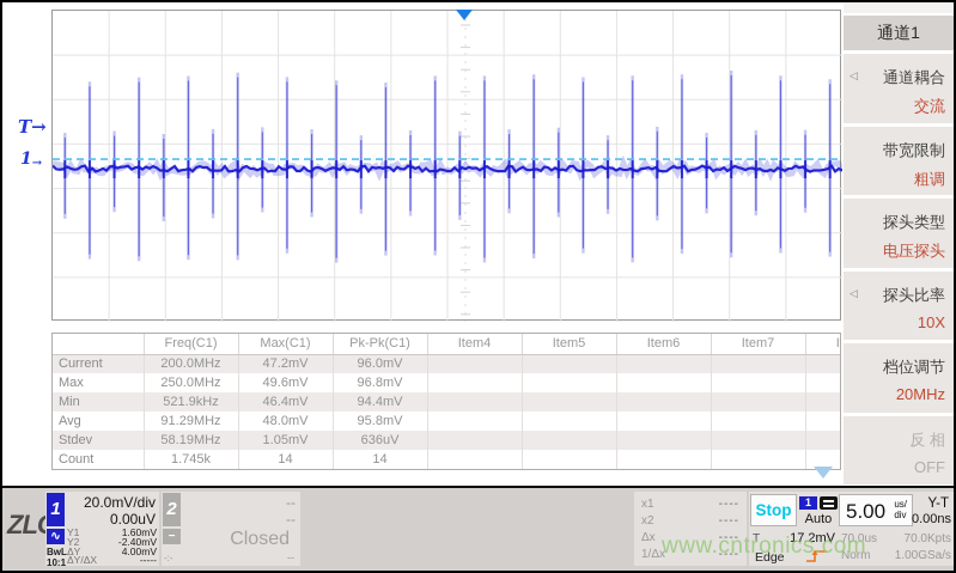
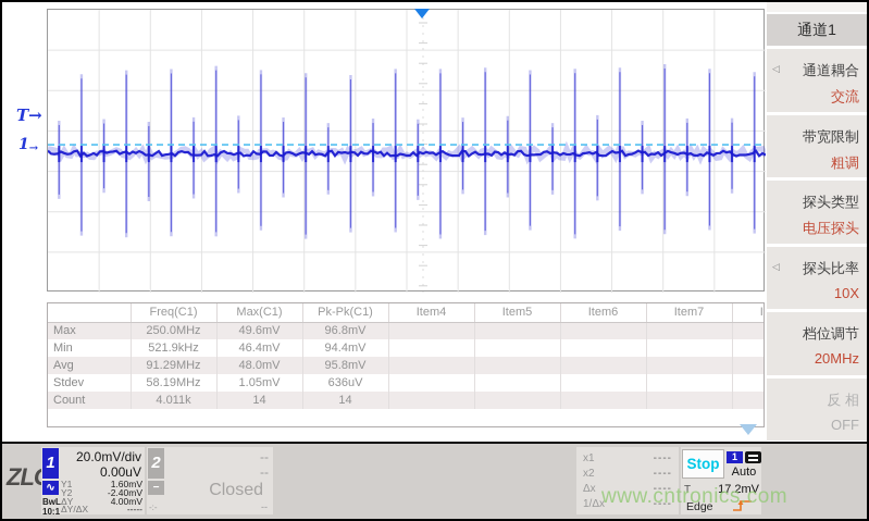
  T→
  1→
  	Freq(C1)	Max(C1)	Pk-Pk(C1)	Item4	Item5	Item6	Item7	I
- Current	200.0MHz	47.2mV	96.0mV
  Max	250.0MHz	49.6mV	96.8mV
  Min	521.9kHz	46.4mV	94.4mV
  Avg	91.29MHz	48.0mV	95.8mV
  Stdev	58.19MHz	1.05mV	636uV
- Count	1.745k	14	14
+ Count	4.011k	14	14
  通道1
  ◁
  通道耦合
  交流
  带宽限制
  粗调
  探头类型
  电压探头
  ◁
  探头比率
  10X
  档位调节
  20MHz
  反 相
  OFF
  1
  20.0mV/div
  0.00uV
  ∿
  BwL
  10:1
  Y1
  1.60mV
  Y2
  -2.40mV
  ΔY
  4.00mV
  ΔY/ΔX
  -----
  2
  --
  --
  −
  Closed
  -:-
  --
  x1
  ----
  x2
  ----
  Δx
  ----
  1/Δx
  ----
  Stop
  1
  Auto
  T
  17.2mV
  Edge
- 5.00
- us/
- div
- Y-T
- 0.00ns
- 70.0us
- 70.0Kpts
- Norm
- 1.00GSa/s
  www.cntronics.com
